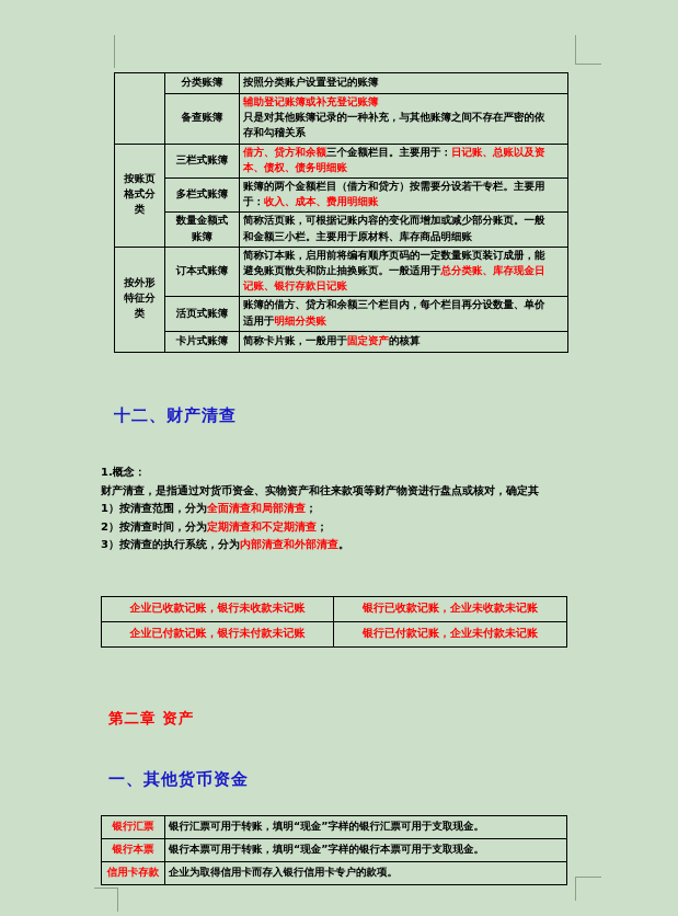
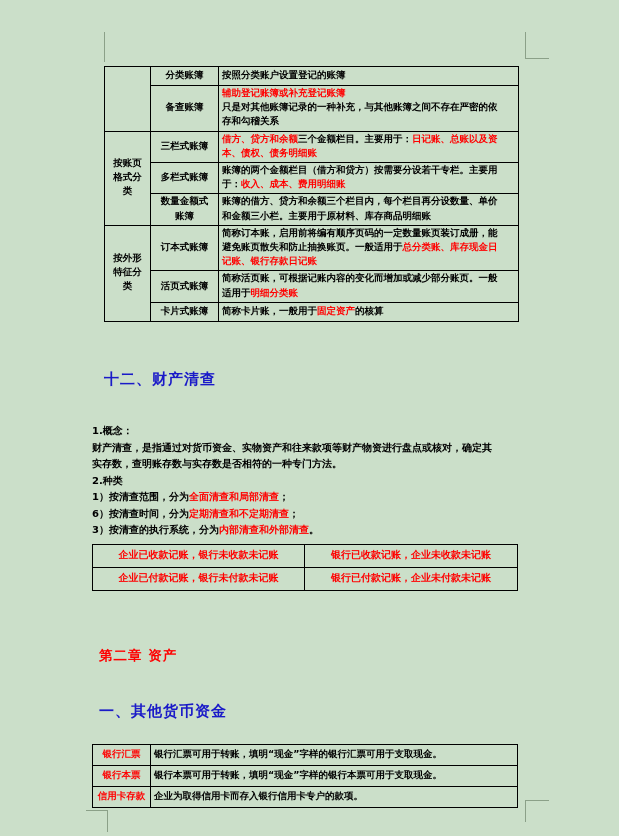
  	分类账簿	按照分类账户设置登记的账簿
  备查账簿	辅助登记账簿或补充登记账簿只是对其他账簿记录的一种补充，与其他账簿之间不存在严密的依存和勾稽关系
  按账页格式分类	三栏式账簿	借方、贷方和余额三个金额栏目。主要用于：日记账、总账以及资本、债权、债务明细账
  多栏式账簿	账簿的两个金额栏目（借方和贷方）按需要分设若干专栏。主要用于：收入、成本、费用明细账
- 数量金额式账簿	简称活页账，可根据记账内容的变化而增加或减少部分账页。一般和金额三小栏。主要用于原材料、库存商品明细账
+ 数量金额式账簿	账簿的借方、贷方和余额三个栏目内，每个栏目再分设数量、单价和金额三小栏。主要用于原材料、库存商品明细账
  按外形特征分类	订本式账簿	简称订本账，启用前将编有顺序页码的一定数量账页装订成册，能避免账页散失和防止抽换账页。一般适用于总分类账、库存现金日记账、银行存款日记账
- 活页式账簿	账簿的借方、贷方和余额三个栏目内，每个栏目再分设数量、单价适用于明细分类账
+ 活页式账簿	简称活页账，可根据记账内容的变化而增加或减少部分账页。一般适用于明细分类账
  卡片式账簿	简称卡片账，一般用于固定资产的核算
  十二、财产清查
  1.概念：
  财产清查，是指通过对货币资金、实物资产和往来款项等财产物资进行盘点或核对，确定其
+ 实存数，查明账存数与实存数是否相符的一种专门方法。
+ 2.种类
  1）按清查范围，分为全面清查和局部清查；
- 2）按清查时间，分为定期清查和不定期清查；
+ 6）按清查时间，分为定期清查和不定期清查；
  3）按清查的执行系统，分为内部清查和外部清查。
  企业已收款记账，银行未收款未记账	银行已收款记账，企业未收款未记账
  企业已付款记账，银行未付款未记账	银行已付款记账，企业未付款未记账
  第二章 资产
  一、其他货币资金
  银行汇票	银行汇票可用于转账，填明“现金”字样的银行汇票可用于支取现金。
  银行本票	银行本票可用于转账，填明“现金”字样的银行本票可用于支取现金。
  信用卡存款	企业为取得信用卡而存入银行信用卡专户的款项。
